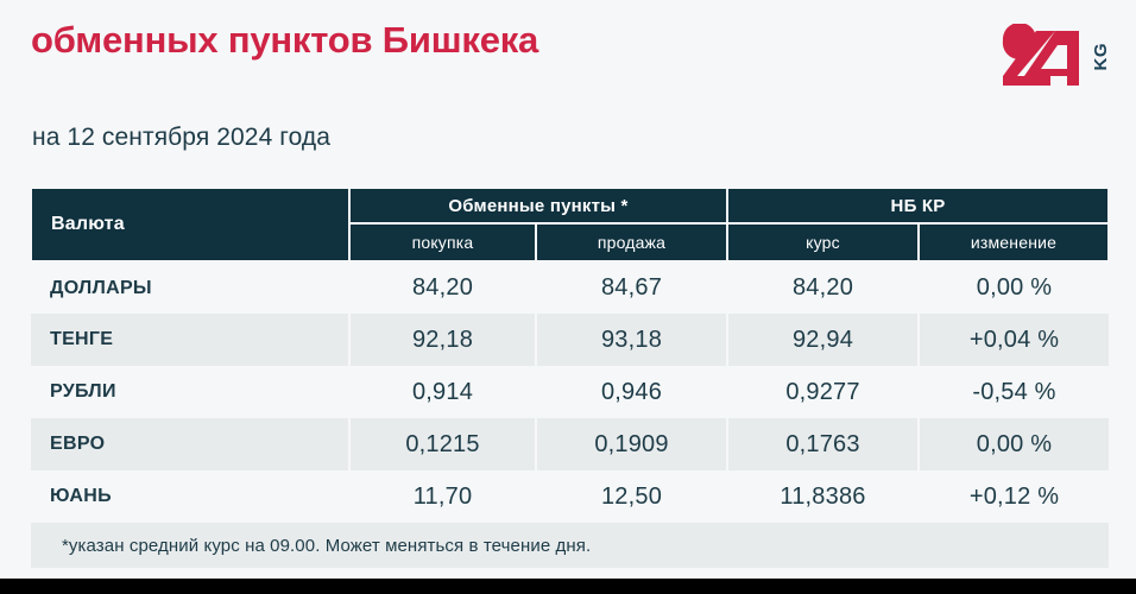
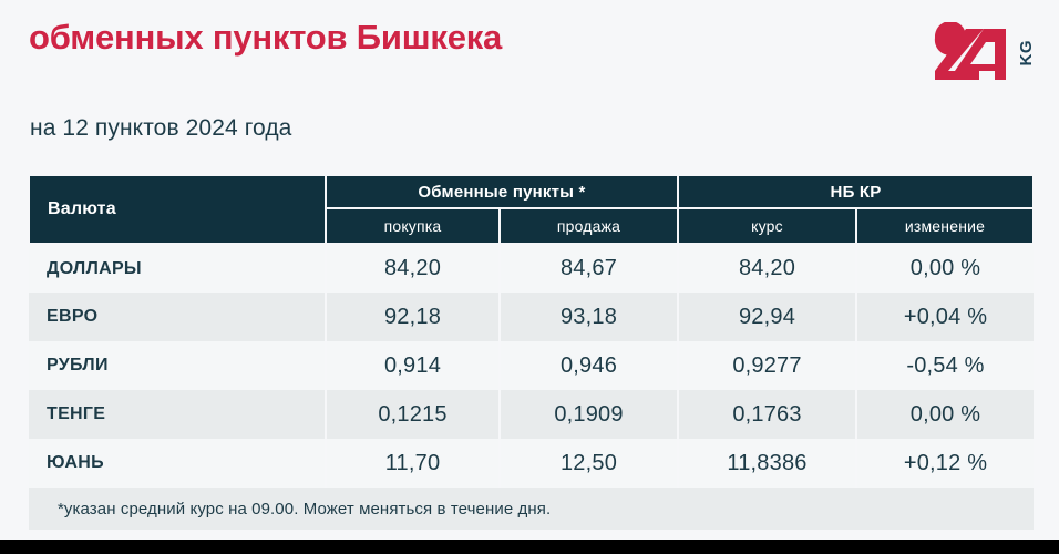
  обменных пунктов Бишкека
- на 12 сентября 2024 года
+ на 12 пунктов 2024 года
  Валюта	Обменные пункты *	НБ КР
  покупка	продажа	курс	изменение
  ДОЛЛАРЫ	84,20	84,67	84,20	0,00 %
- ТЕНГЕ	92,18	93,18	92,94	+0,04 %
+ ЕВРО	92,18	93,18	92,94	+0,04 %
  РУБЛИ	0,914	0,946	0,9277	-0,54 %
- ЕВРО	0,1215	0,1909	0,1763	0,00 %
+ ТЕНГЕ	0,1215	0,1909	0,1763	0,00 %
  ЮАНЬ	11,70	12,50	11,8386	+0,12 %
  *указан средний курс на 09.00. Может меняться в течение дня.
